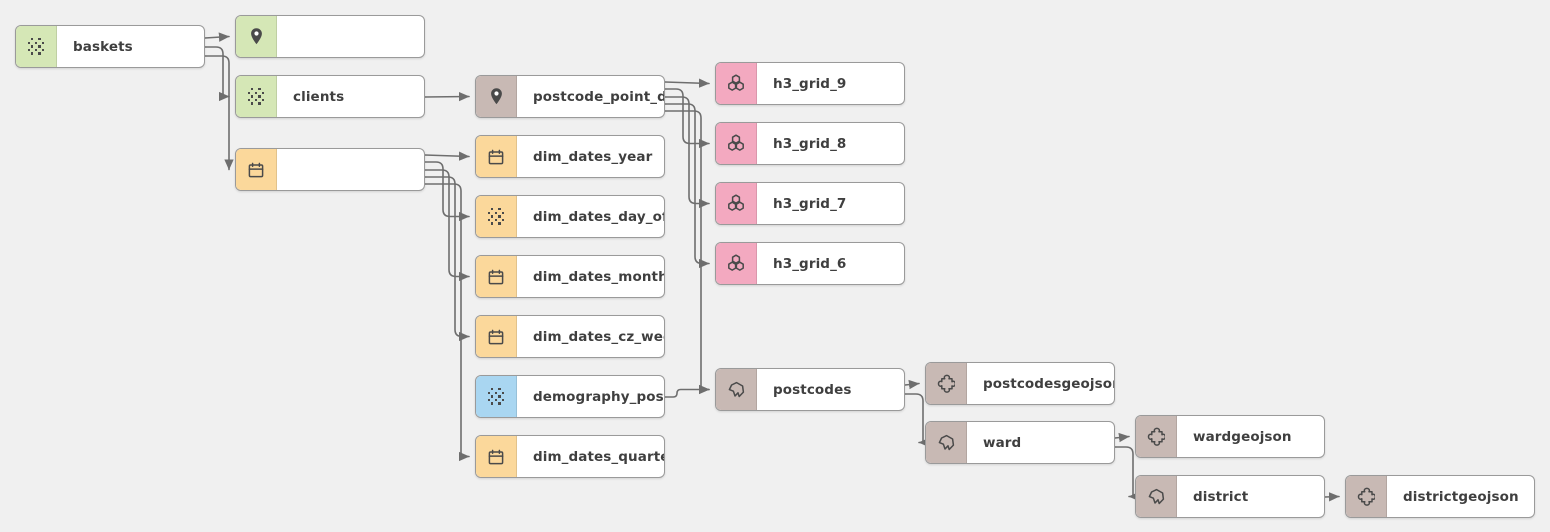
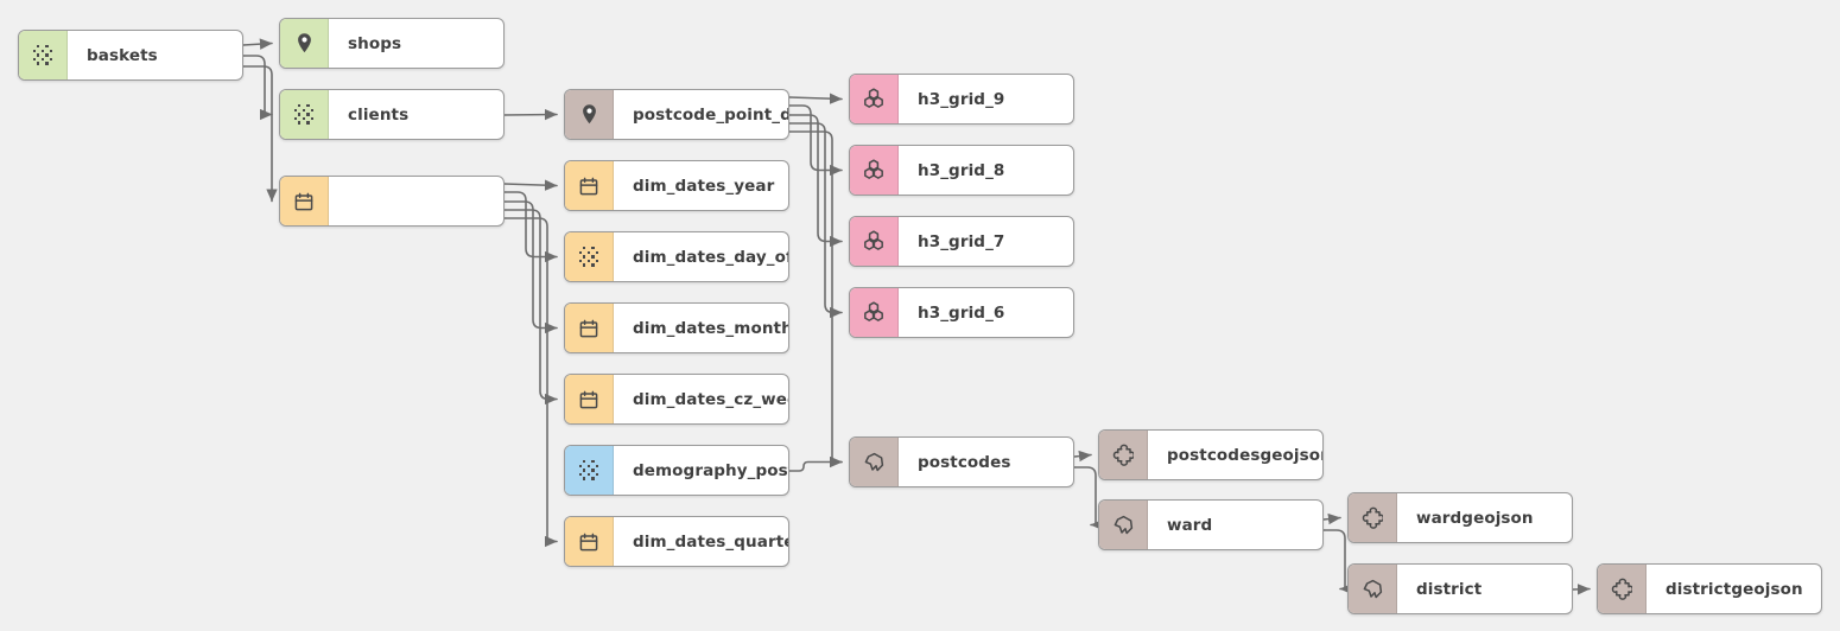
  baskets
+ shops
  clients
  postcode_point_d
  dim_dates_year
  dim_dates_day_o
  dim_dates_month
  dim_dates_cz_we
  demography_pos
  dim_dates_quart
  h3_grid_9
  h3_grid_8
  h3_grid_7
  h3_grid_6
  postcodes
  postcodesgeojso
  ward
  wardgeojson
  district
  districtgeojson
